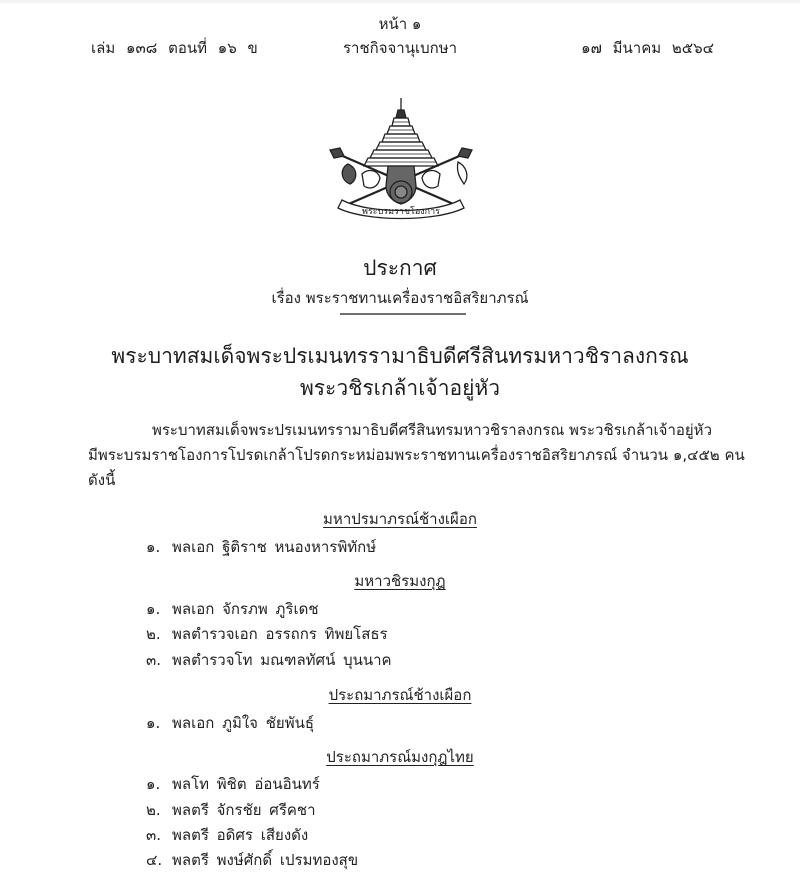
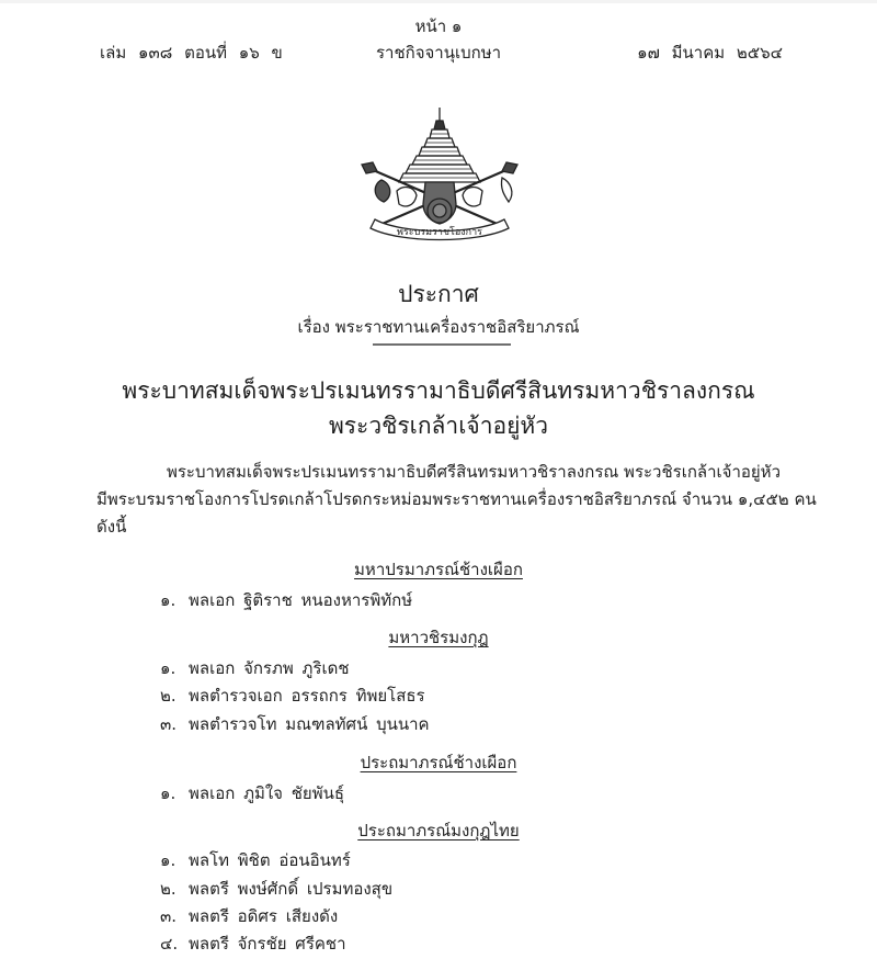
  หน้า ๑
  เล่ม ๑๓๘ ตอนที่ ๑๖ ข
  ราชกิจจานุเบกษา
  ๑๗ มีนาคม ๒๕๖๔
  พระบรมราชโองการ
  ประกาศ
  เรื่อง พระราชทานเครื่องราชอิสริยาภรณ์
  พระบาทสมเด็จพระปรเมนทรรามาธิบดีศรีสินทรมหาวชิราลงกรณ
  พระวชิรเกล้าเจ้าอยู่หัว
  พระบาทสมเด็จพระปรเมนทรรามาธิบดีศรีสินทรมหาวชิราลงกรณ พระวชิรเกล้าเจ้าอยู่หัว
  มีพระบรมราชโองการโปรดเกล้าโปรดกระหม่อมพระราชทานเครื่องราชอิสริยาภรณ์ จำนวน ๑,๔๕๒ คน
  ดังนี้
  มหาปรมาภรณ์ช้างเผือก
  ๑. พลเอก ฐิติราช หนองหารพิทักษ์
  มหาวชิรมงกุฎ
  ๑. พลเอก จักรภพ ภูริเดช
  ๒. พลตำรวจเอก อรรถกร ทิพยโสธร
  ๓. พลตำรวจโท มณฑลทัศน์ บุนนาค
  ประถมาภรณ์ช้างเผือก
  ๑. พลเอก ภูมิใจ ชัยพันธุ์
  ประถมาภรณ์มงกุฎไทย
  ๑. พลโท พิชิต อ่อนอินทร์
- ๒. พลตรี จักรชัย ศรีคชา
+ ๒. พลตรี พงษ์ศักดิ์ เปรมทองสุข
  ๓. พลตรี อดิศร เสียงดัง
- ๔. พลตรี พงษ์ศักดิ์ เปรมทองสุข
+ ๔. พลตรี จักรชัย ศรีคชา
